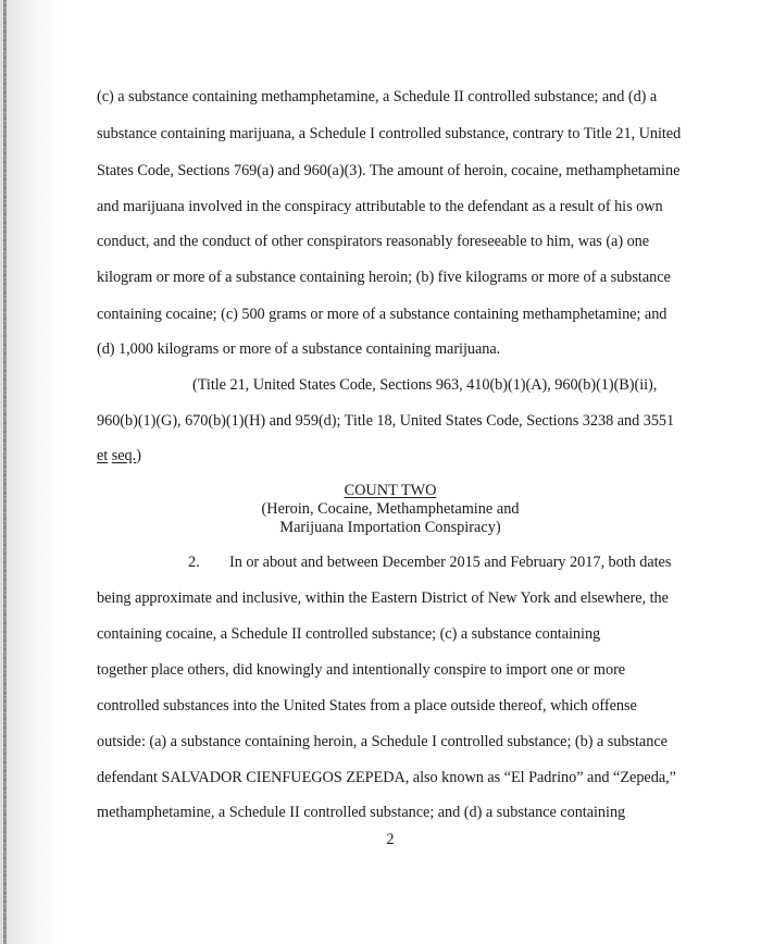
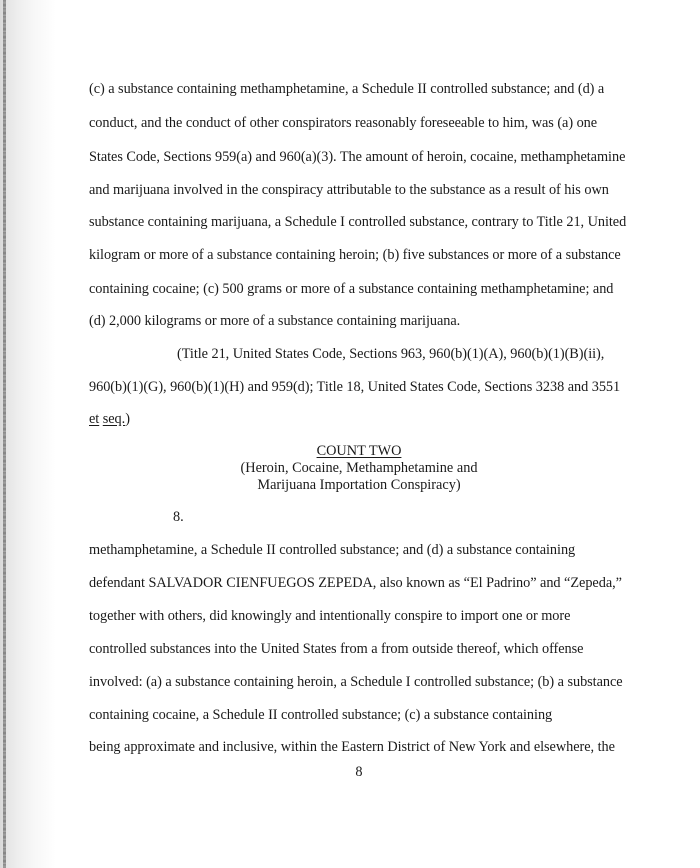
  (c) a substance containing methamphetamine, a Schedule II controlled substance; and (d) a
- substance containing marijuana, a Schedule I controlled substance, contrary to Title 21, United
+ conduct, and the conduct of other conspirators reasonably foreseeable to him, was (a) one
- States Code, Sections 769(a) and 960(a)(3). The amount of heroin, cocaine, methamphetamine
+ States Code, Sections 959(a) and 960(a)(3). The amount of heroin, cocaine, methamphetamine
- and marijuana involved in the conspiracy attributable to the defendant as a result of his own
+ and marijuana involved in the conspiracy attributable to the substance as a result of his own
- conduct, and the conduct of other conspirators reasonably foreseeable to him, was (a) one
+ substance containing marijuana, a Schedule I controlled substance, contrary to Title 21, United
- kilogram or more of a substance containing heroin; (b) five kilograms or more of a substance
+ kilogram or more of a substance containing heroin; (b) five substances or more of a substance
  containing cocaine; (c) 500 grams or more of a substance containing methamphetamine; and
- (d) 1,000 kilograms or more of a substance containing marijuana.
+ (d) 2,000 kilograms or more of a substance containing marijuana.
- (Title 21, United States Code, Sections 963, 410(b)(1)(A), 960(b)(1)(B)(ii),
+ (Title 21, United States Code, Sections 963, 960(b)(1)(A), 960(b)(1)(B)(ii),
- 960(b)(1)(G), 670(b)(1)(H) and 959(d); Title 18, United States Code, Sections 3238 and 3551
+ 960(b)(1)(G), 960(b)(1)(H) and 959(d); Title 18, United States Code, Sections 3238 and 3551
  et seq.)
  COUNT TWO
  (Heroin, Cocaine, Methamphetamine and
  Marijuana Importation Conspiracy)
- 2.
+ 8.
- In or about and between December 2015 and February 2017, both dates
- being approximate and inclusive, within the Eastern District of New York and elsewhere, the
+ methamphetamine, a Schedule II controlled substance; and (d) a substance containing
- containing cocaine, a Schedule II controlled substance; (c) a substance containing
+ defendant SALVADOR CIENFUEGOS ZEPEDA, also known as “El Padrino” and “Zepeda,”
- together place others, did knowingly and intentionally conspire to import one or more
+ together with others, did knowingly and intentionally conspire to import one or more
- controlled substances into the United States from a place outside thereof, which offense
+ controlled substances into the United States from a from outside thereof, which offense
- outside: (a) a substance containing heroin, a Schedule I controlled substance; (b) a substance
+ involved: (a) a substance containing heroin, a Schedule I controlled substance; (b) a substance
- defendant SALVADOR CIENFUEGOS ZEPEDA, also known as “El Padrino” and “Zepeda,”
+ containing cocaine, a Schedule II controlled substance; (c) a substance containing
- methamphetamine, a Schedule II controlled substance; and (d) a substance containing
+ being approximate and inclusive, within the Eastern District of New York and elsewhere, the
- 2
+ 8
